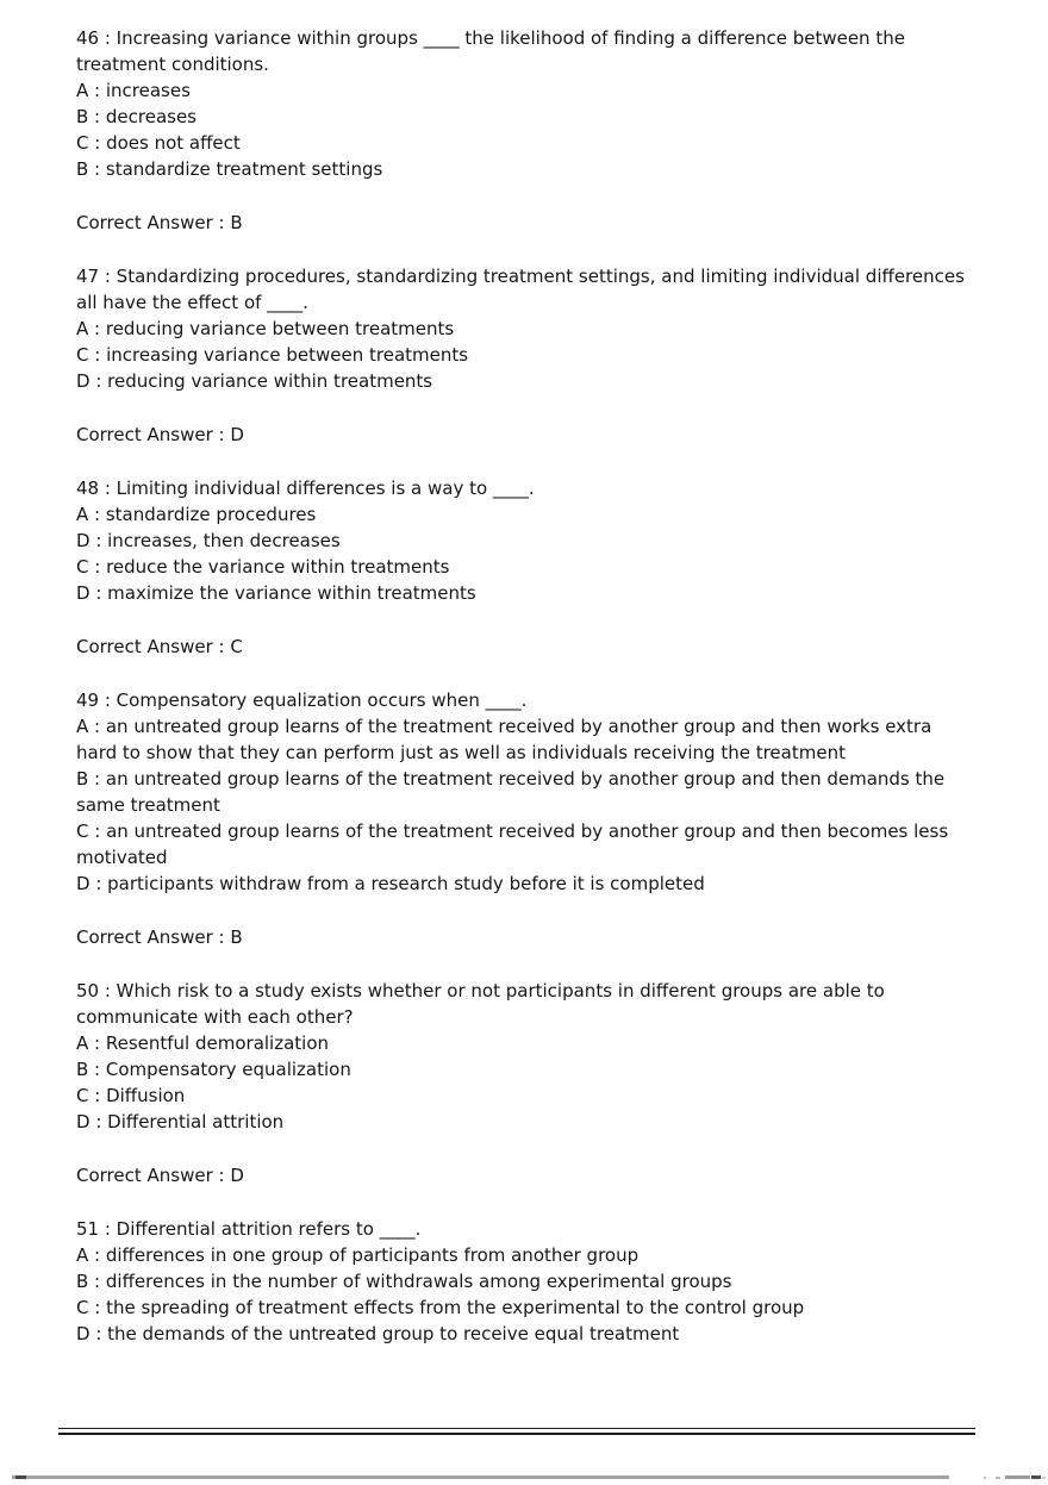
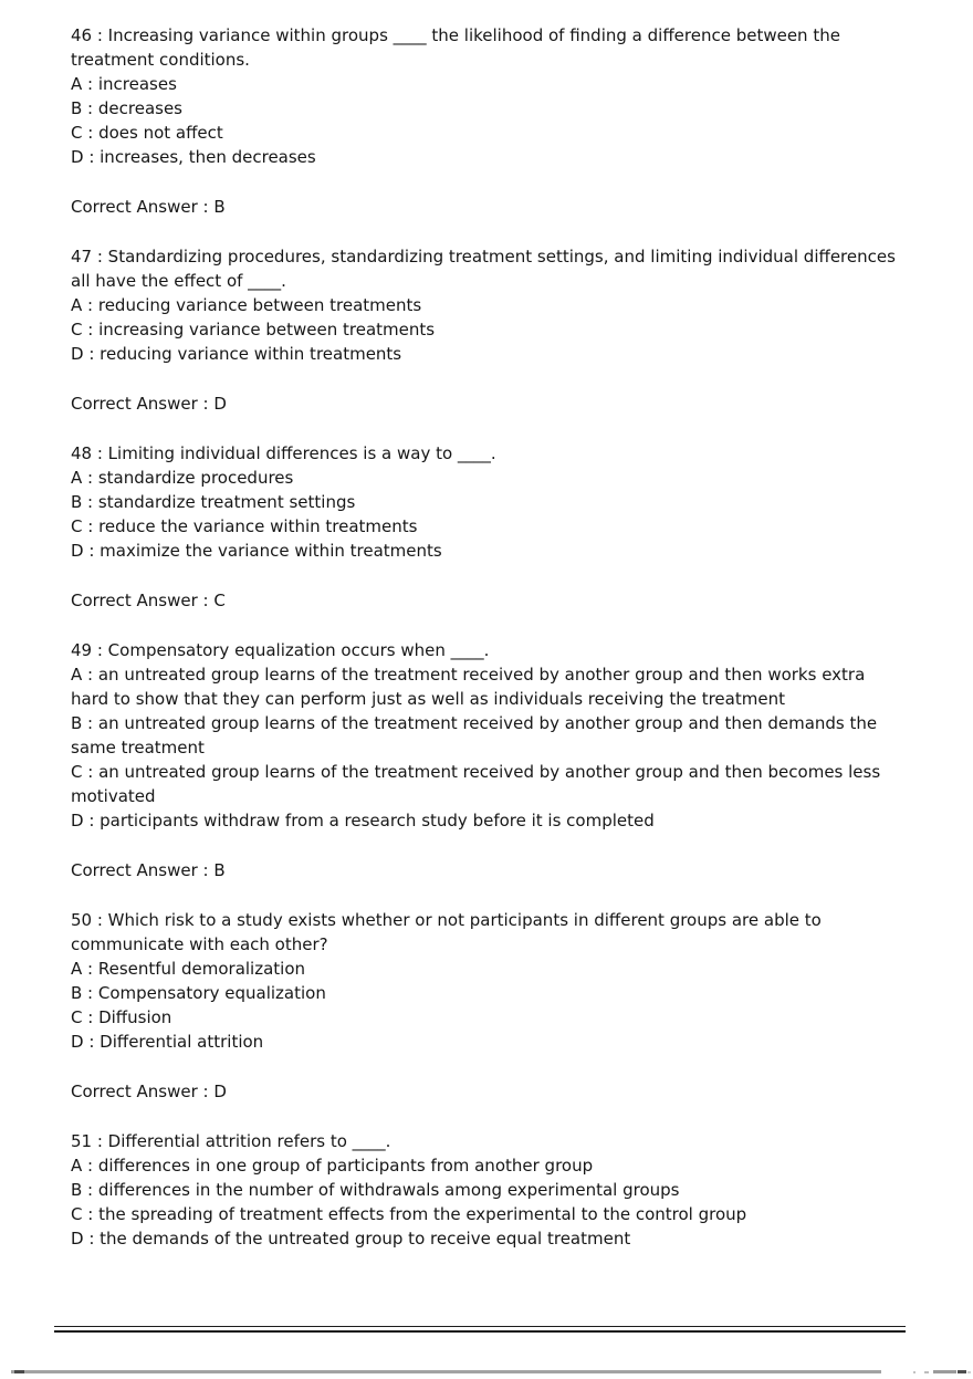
  46 : Increasing variance within groups ____ the likelihood of finding a difference between the treatment conditions.
  A : increases
  B : decreases
  C : does not affect
- B : standardize treatment settings
+ D : increases, then decreases
  Correct Answer : B
  47 : Standardizing procedures, standardizing treatment settings, and limiting individual differences all have the effect of ____.
  A : reducing variance between treatments
  C : increasing variance between treatments
  D : reducing variance within treatments
  Correct Answer : D
  48 : Limiting individual differences is a way to ____.
  A : standardize procedures
- D : increases, then decreases
+ B : standardize treatment settings
  C : reduce the variance within treatments
  D : maximize the variance within treatments
  Correct Answer : C
  49 : Compensatory equalization occurs when ____.
  A : an untreated group learns of the treatment received by another group and then works extra hard to show that they can perform just as well as individuals receiving the treatment
  B : an untreated group learns of the treatment received by another group and then demands the same treatment
  C : an untreated group learns of the treatment received by another group and then becomes less motivated
  D : participants withdraw from a research study before it is completed
  Correct Answer : B
  50 : Which risk to a study exists whether or not participants in different groups are able to communicate with each other?
  A : Resentful demoralization
  B : Compensatory equalization
  C : Diffusion
  D : Differential attrition
  Correct Answer : D
  51 : Differential attrition refers to ____.
  A : differences in one group of participants from another group
  B : differences in the number of withdrawals among experimental groups
  C : the spreading of treatment effects from the experimental to the control group
  D : the demands of the untreated group to receive equal treatment
